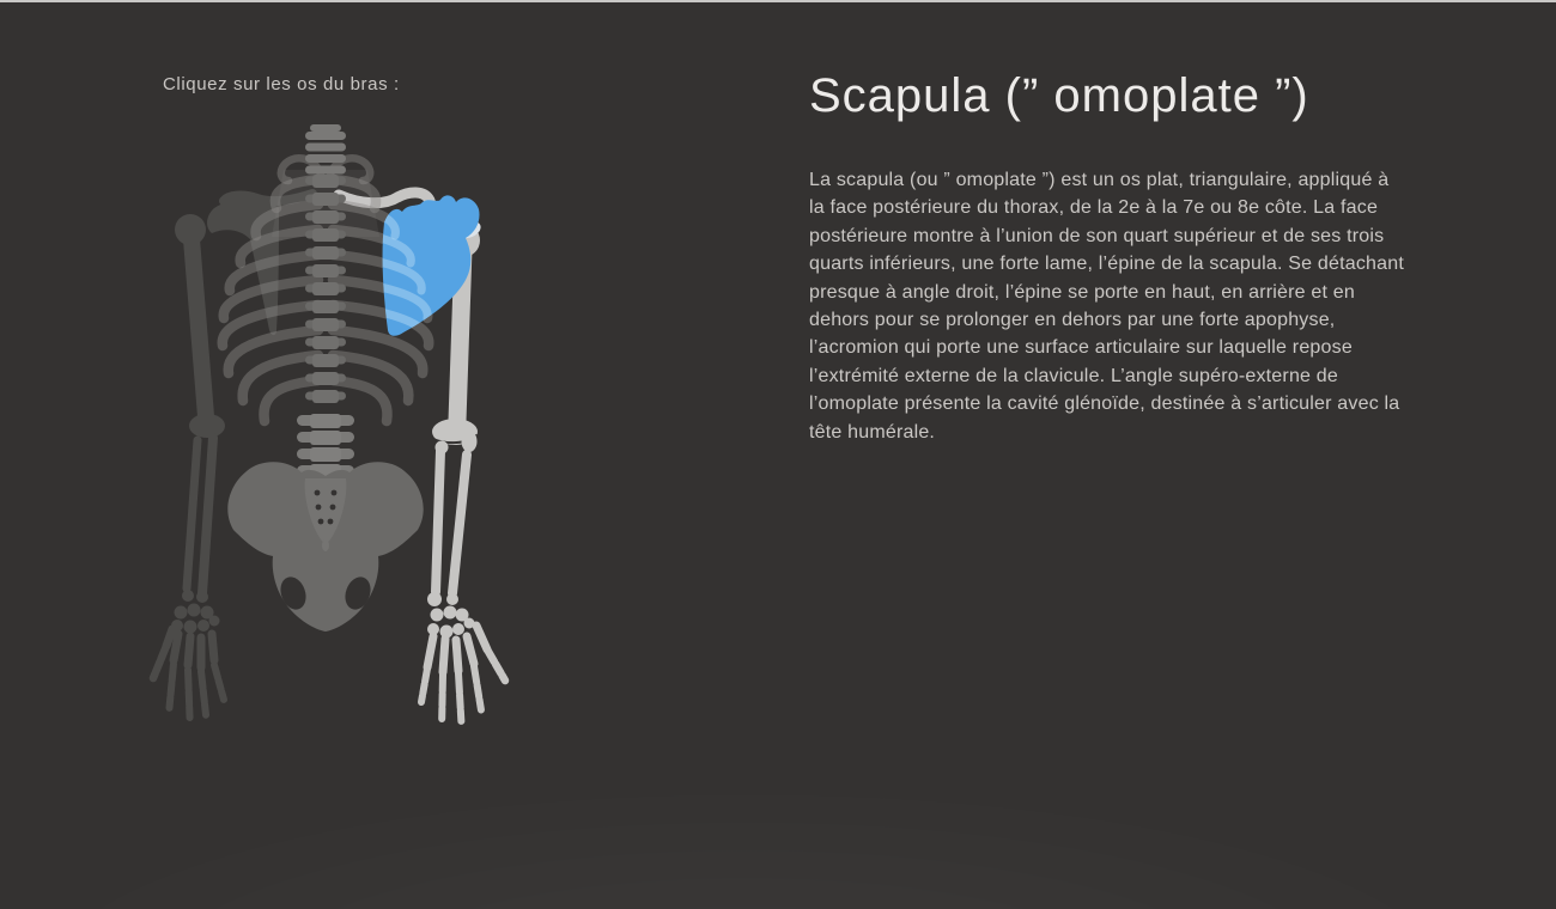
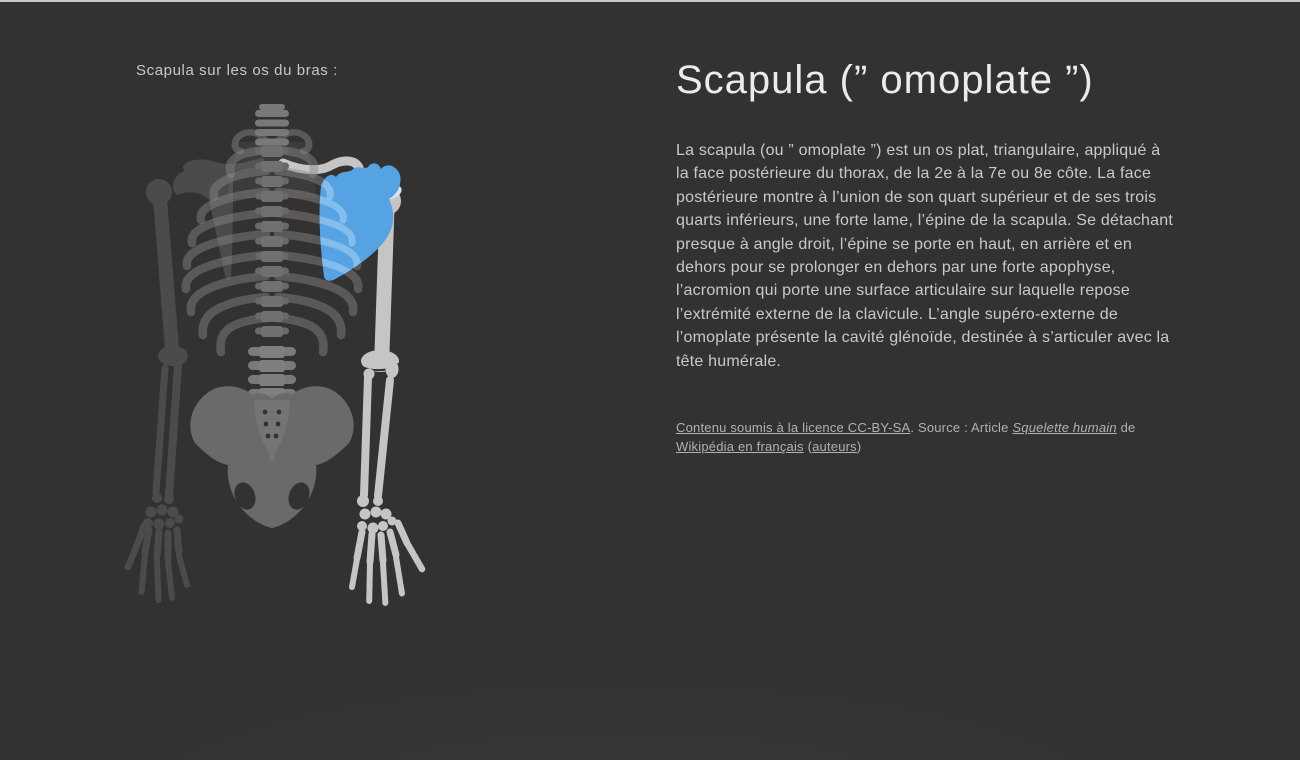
- Cliquez sur les os du bras :
+ Scapula sur les os du bras :
  Scapula (” omoplate ”)
  La scapula (ou ” omoplate ”) est un os plat, triangulaire, appliqué à la face postérieure du thorax, de la 2e à la 7e ou 8e côte. La face postérieure montre à l’union de son quart supérieur et de ses trois quarts inférieurs, une forte lame, l’épine de la scapula. Se détachant presque à angle droit, l’épine se porte en haut, en arrière et en dehors pour se prolonger en dehors par une forte apophyse, l’acromion qui porte une surface articulaire sur laquelle repose l’extrémité externe de la clavicule. L’angle supéro-externe de l’omoplate présente la cavité glénoïde, destinée à s’articuler avec la tête humérale.
+ Contenu soumis à la licence CC-BY-SA. Source : Article Squelette humain de Wikipédia en français (auteurs)
